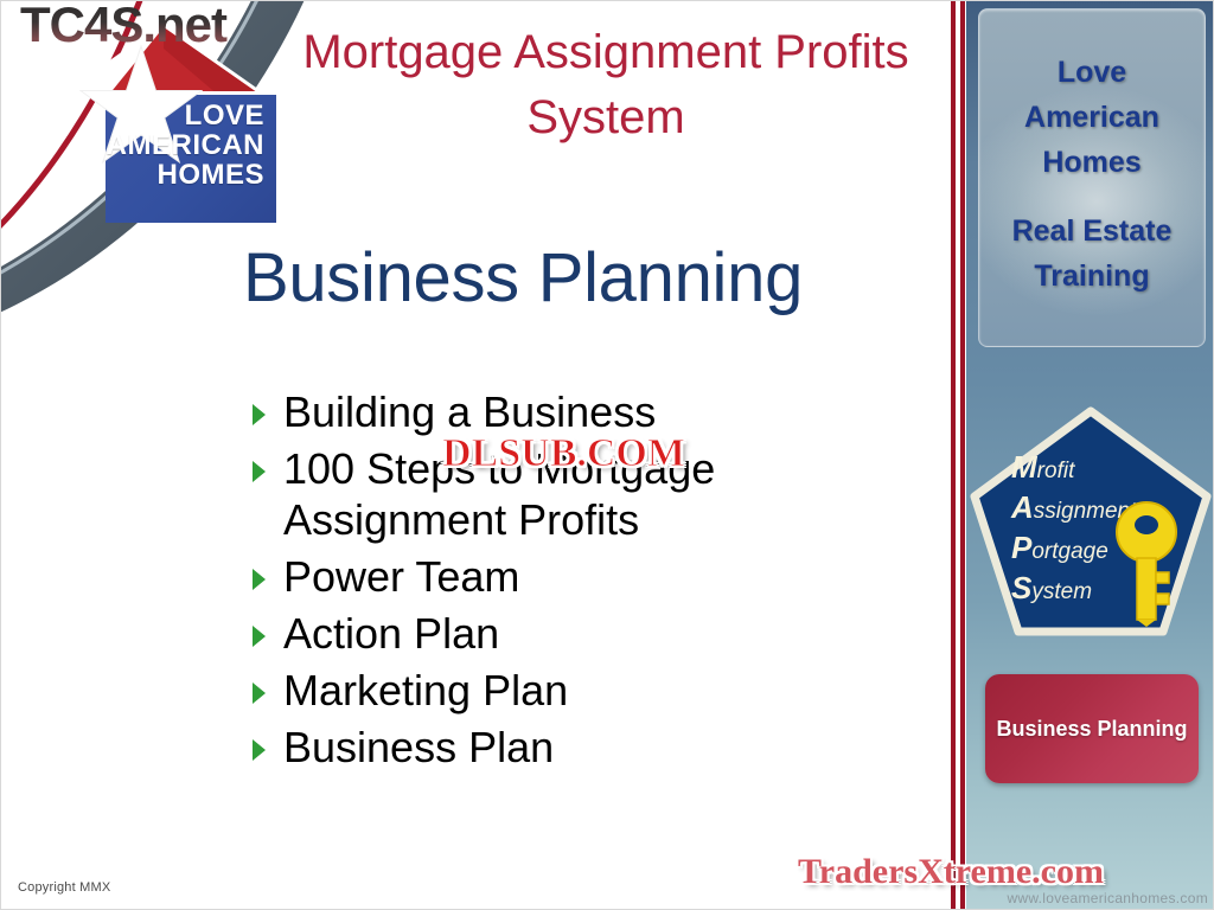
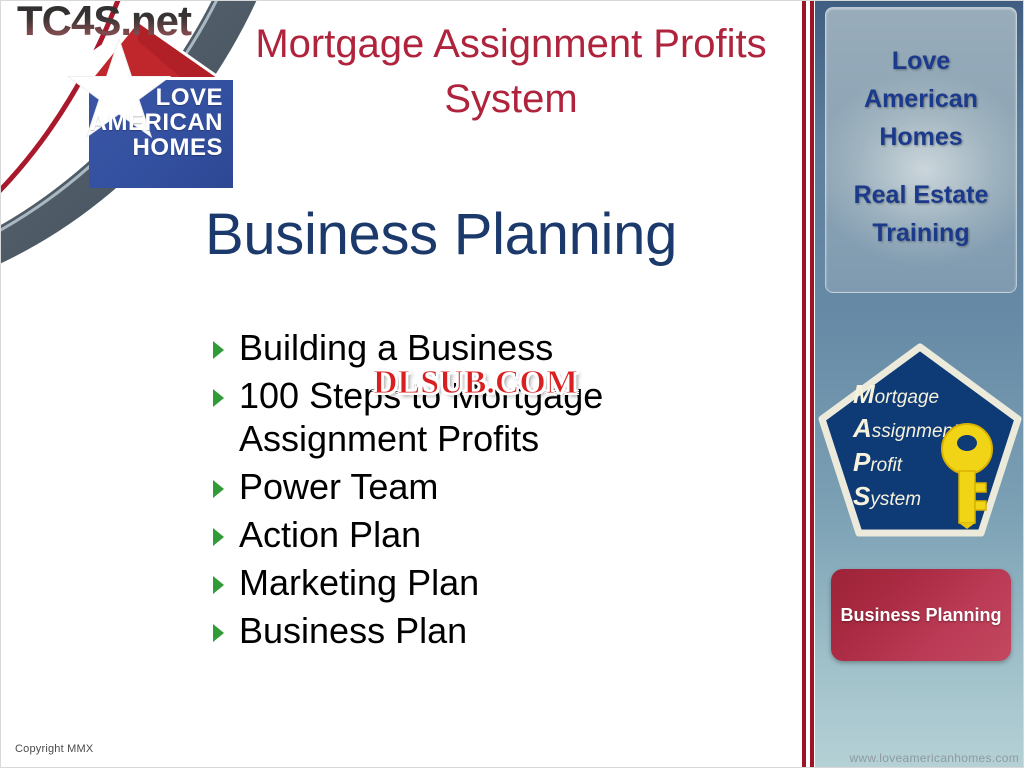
  LOVE
  AMERICAN
  HOMES
  Mortgage Assignment Profits System
  Business Planning
  Building a Business
  100 Steps to Mortgage Assignment Profits
  Power Team
  Action Plan
  Marketing Plan
  Business Plan
  Copyright MMX
  DLSUB.COM
  Love
  American
  Homes
  Real Estate
  Training
- Mrofit
+ Mortgage
  Assignme
- Portgage
+ Profit
  System
  Business Planning
  www.loveamericanhomes.com
  TC4S.net
- TradersXtreme.com
